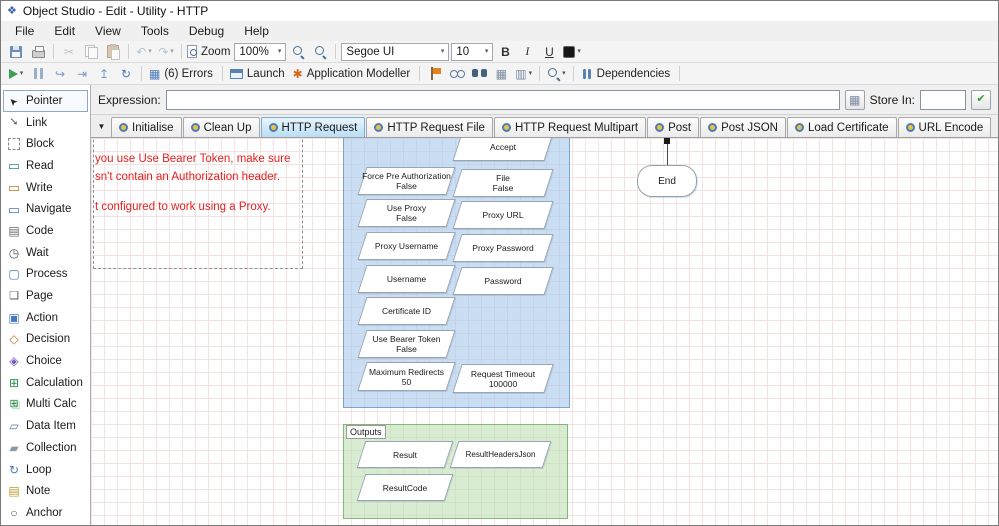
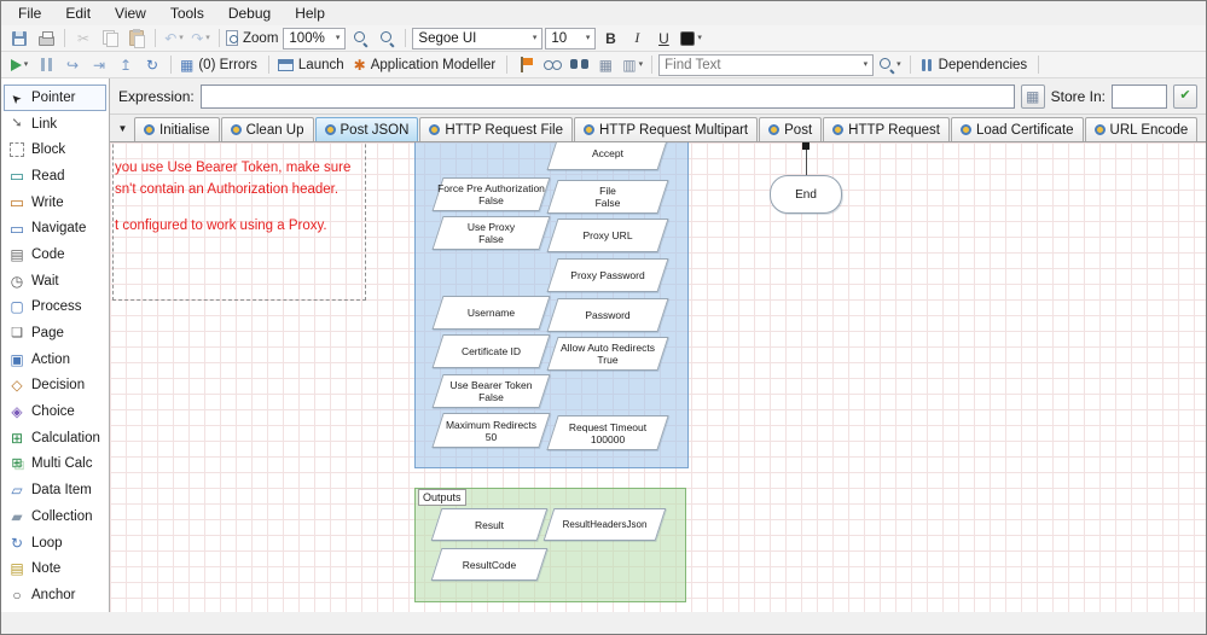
- ❖
- Object Studio - Edit - Utility - HTTP
  File
  Edit
  View
  Tools
  Debug
  Help
  ✂
  ↶
  ↷
  Zoom
  100%
  Segoe UI
  10
  B
  I
  U
  ↪
  ⇥
  ↥
  ↻
  ▦
- (6) Errors
+ (0) Errors
  Launch
  ✱
  Application Modeller
  ▦
  ▥
+ Find Text
  Dependencies
  Pointer
  ➘
  Link
  Block
  ▭
  Read
  ▭
  Write
  ▭
  Navigate
  ▤
  Code
  ◷
  Wait
  ▢
  Process
  ❏
  Page
  ▣
  Action
  ◇
  Decision
  ◈
  Choice
  ⊞
  Calculation
  ⊞
  Multi Calc
  ▱
  Data Item
  ▰
  Collection
  ↻
  Loop
  ▤
  Note
  ○
  Anchor
  Expression:
  ▦
  Store In:
  ✔
  ▼
  Initialise
  Clean Up
- HTTP Request
+ Post JSON
  HTTP Request File
  HTTP Request Multipart
  Post
- Post JSON
+ HTTP Request
  Load Certificate
  URL Encode
  you use Use Bearer Token, make sure
  sn't contain an Authorization header.
  t configured to work using a Proxy.
  Force Pre Authorization
  False
  Use Proxy
  False
- Proxy Username
  Username
  Certificate ID
  Use Bearer Token
  False
  Maximum Redirects
  50
  Accept
  File
  False
  Proxy URL
  Proxy Password
  Password
+ Allow Auto Redirects
+ True
  Request Timeout
  100000
  End
  Outputs
  Result
  ResultHeadersJson
  ResultCode
